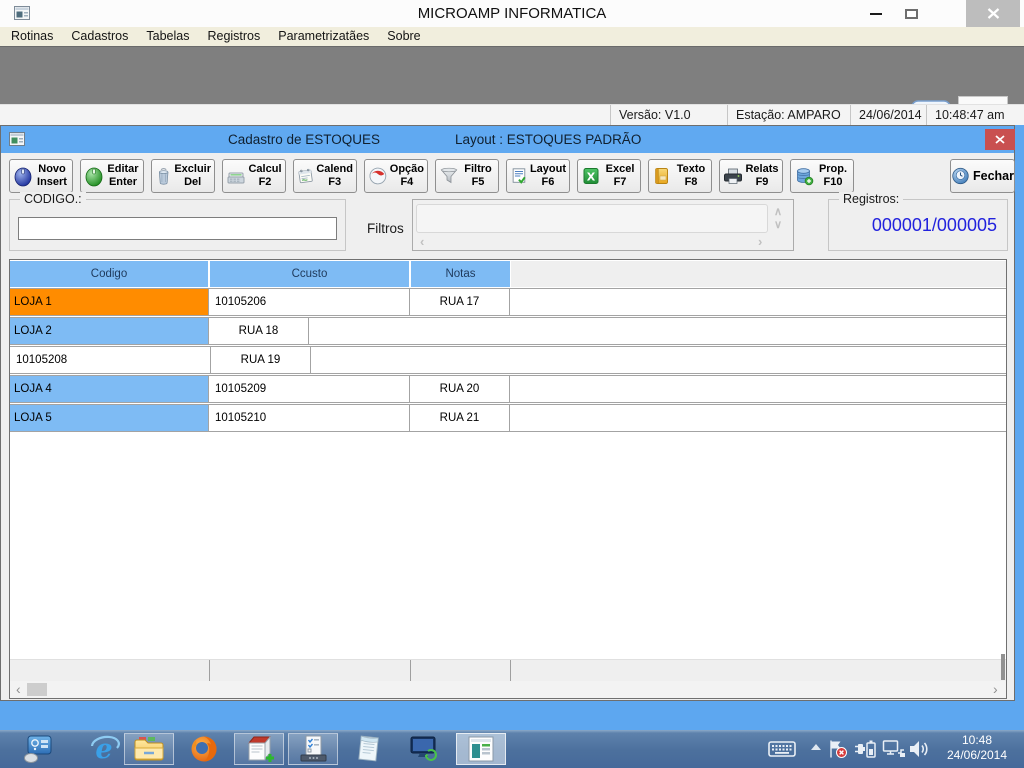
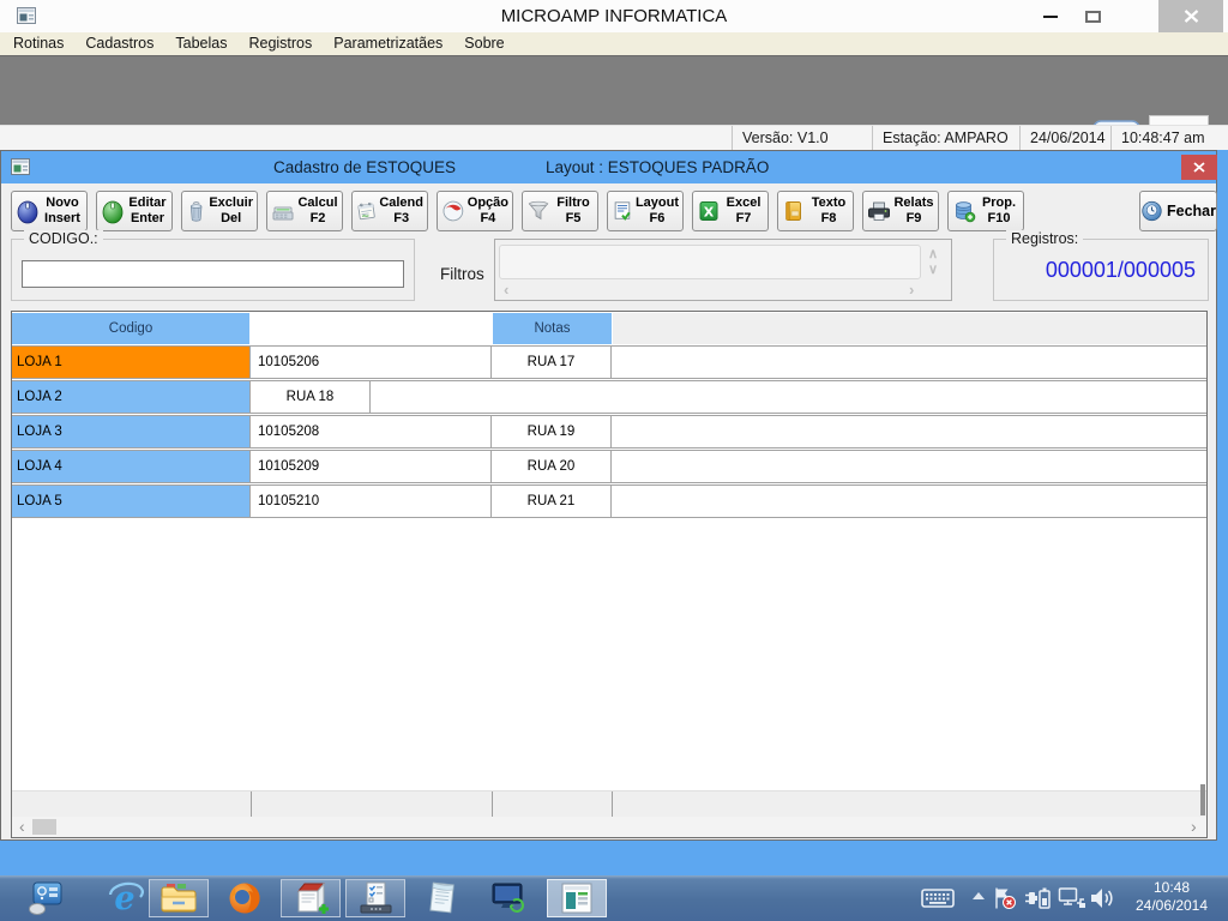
  MICROAMP INFORMATICA
  Rotinas
  Cadastros
  Tabelas
  Registros
  Parametrizatães
  Sobre
  Versão: V1.0
  Estação: AMPARO
  24/06/2014
  10:48:47 am
  Cadastro de ESTOQUES
  Layout : ESTOQUES PADRÃO
  Novo
  Insert
  Editar
  Enter
  Excluir
  Del
  Calcul
  F2
  Calend
  F3
  Opção
  F4
  Filtro
  F5
  Layout
  F6
  X
  Excel
  F7
  Texto
  F8
  Relats
  F9
  Prop.
  F10
  Fechar
  CODIGO.:
  Filtros
  ∧
  ∨
  ‹
  ›
  Registros:
  000001/000005
  Codigo
- Ccusto
  Notas
  LOJA 1
  10105206
  RUA 17
  LOJA 2
  RUA 18
+ LOJA 3
  10105208
  RUA 19
  LOJA 4
  10105209
  RUA 20
  LOJA 5
  10105210
  RUA 21
  ‹
  ›
  e
  10:48
  24/06/2014
